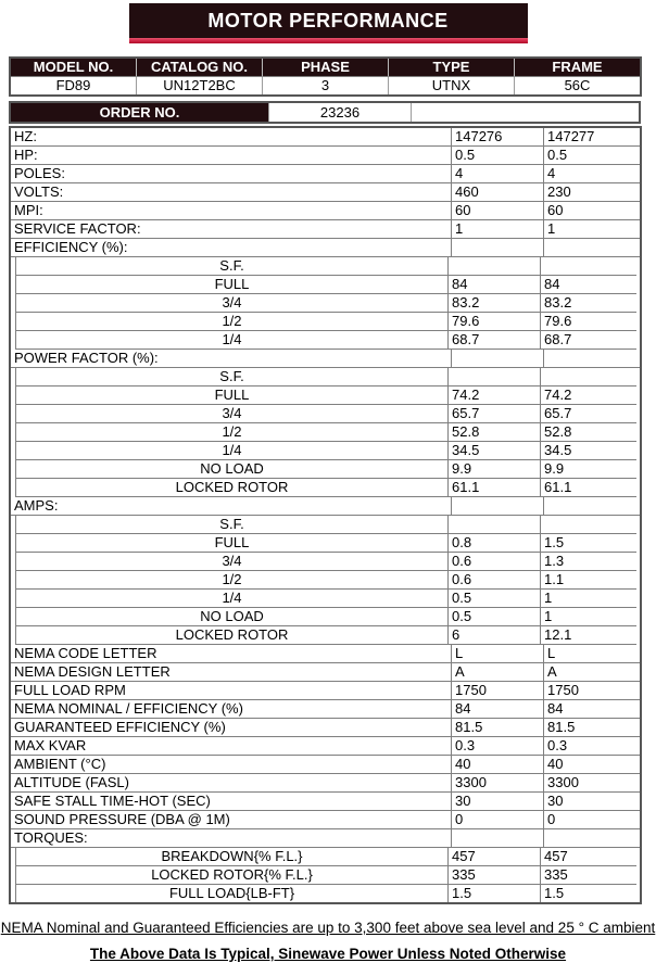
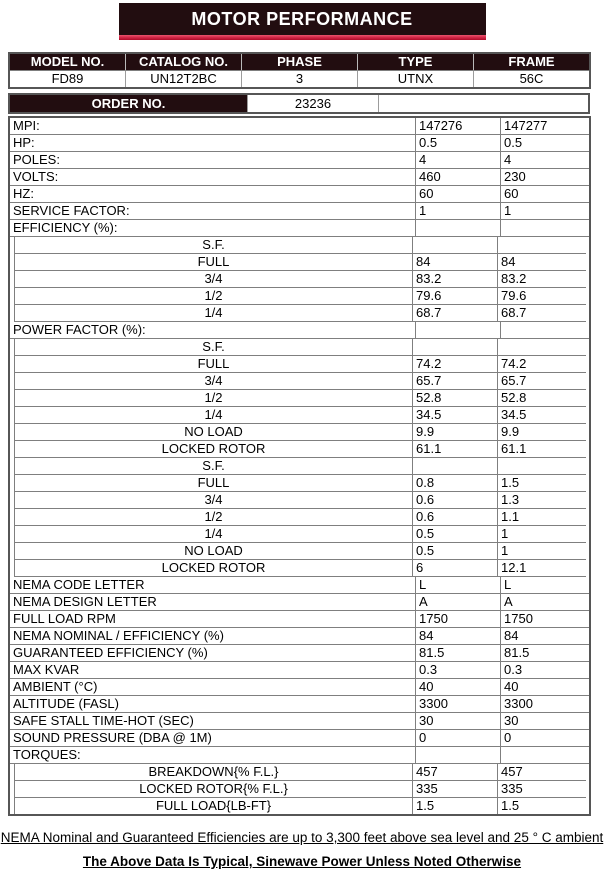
  MOTOR PERFORMANCE
  MODEL NO.
  CATALOG NO.
  PHASE
  TYPE
  FRAME
  FD89
  UN12T2BC
  3
  UTNX
  56C
  ORDER NO.
  23236
- HZ:
+ MPI:
  147276
  147277
  HP:
  0.5
  0.5
  POLES:
  4
  4
  VOLTS:
  460
  230
- MPI:
+ HZ:
  60
  60
  SERVICE FACTOR:
  1
  1
  EFFICIENCY (%):
  S.F.
  FULL
  84
  84
  3/4
  83.2
  83.2
  1/2
  79.6
  79.6
  1/4
  68.7
  68.7
  POWER FACTOR (%):
  S.F.
  FULL
  74.2
  74.2
  3/4
  65.7
  65.7
  1/2
  52.8
  52.8
  1/4
  34.5
  34.5
  NO LOAD
  9.9
  9.9
  LOCKED ROTOR
  61.1
  61.1
- AMPS:
  S.F.
  FULL
  0.8
  1.5
  3/4
  0.6
  1.3
  1/2
  0.6
  1.1
  1/4
  0.5
  1
  NO LOAD
  0.5
  1
  LOCKED ROTOR
  6
  12.1
  NEMA CODE LETTER
  L
  L
  NEMA DESIGN LETTER
  A
  A
  FULL LOAD RPM
  1750
  1750
  NEMA NOMINAL / EFFICIENCY (%)
  84
  84
  GUARANTEED EFFICIENCY (%)
  81.5
  81.5
  MAX KVAR
  0.3
  0.3
  AMBIENT (°C)
  40
  40
  ALTITUDE (FASL)
  3300
  3300
  SAFE STALL TIME-HOT (SEC)
  30
  30
  SOUND PRESSURE (DBA @ 1M)
  0
  0
  TORQUES:
  BREAKDOWN{% F.L.}
  457
  457
  LOCKED ROTOR{% F.L.}
  335
  335
  FULL LOAD{LB-FT}
  1.5
  1.5
  NEMA Nominal and Guaranteed Efficiencies are up to 3,300 feet above sea level and 25 ° C ambient
  The Above Data Is Typical, Sinewave Power Unless Noted Otherwise
